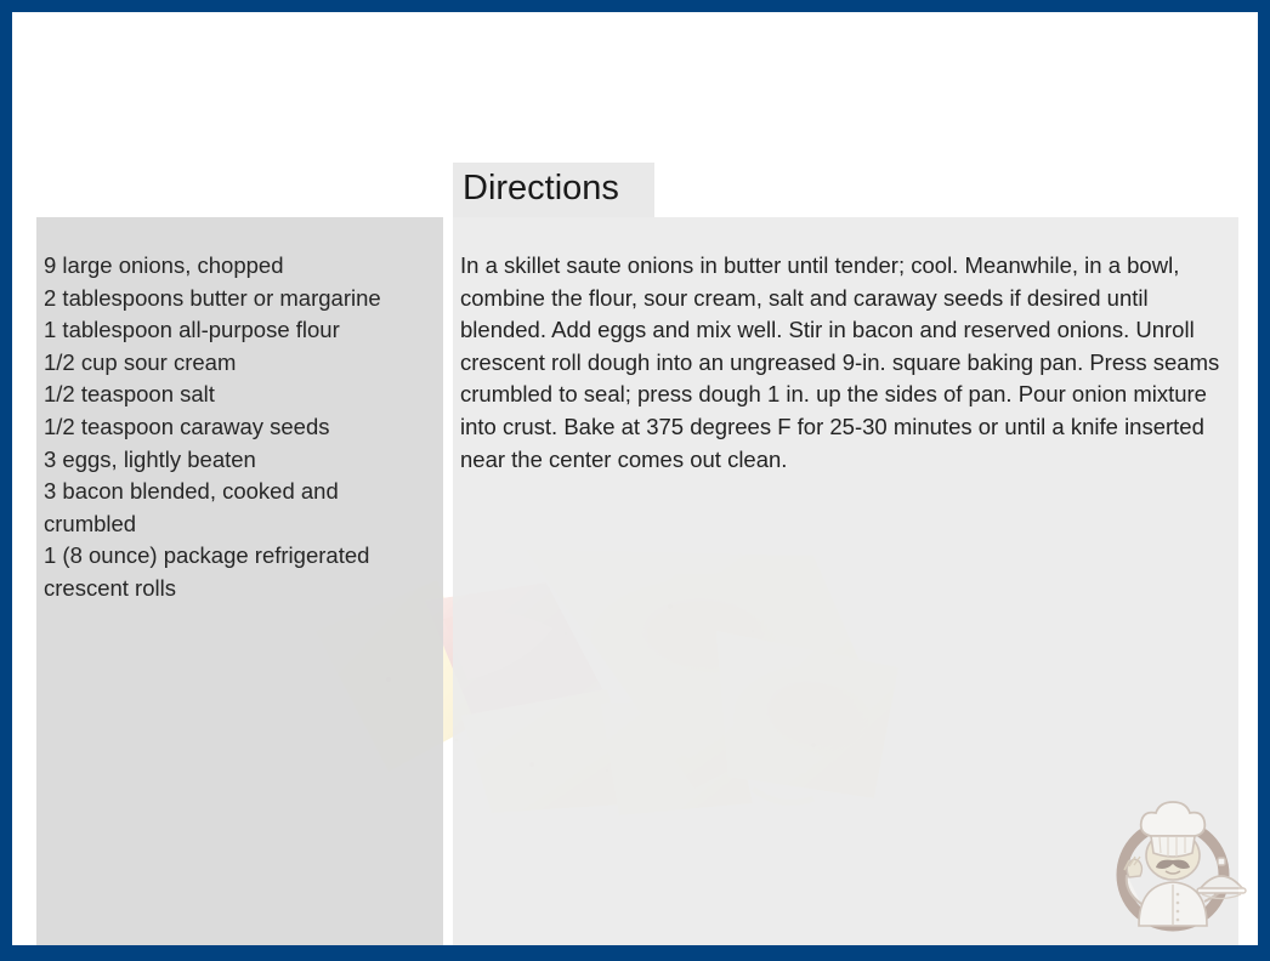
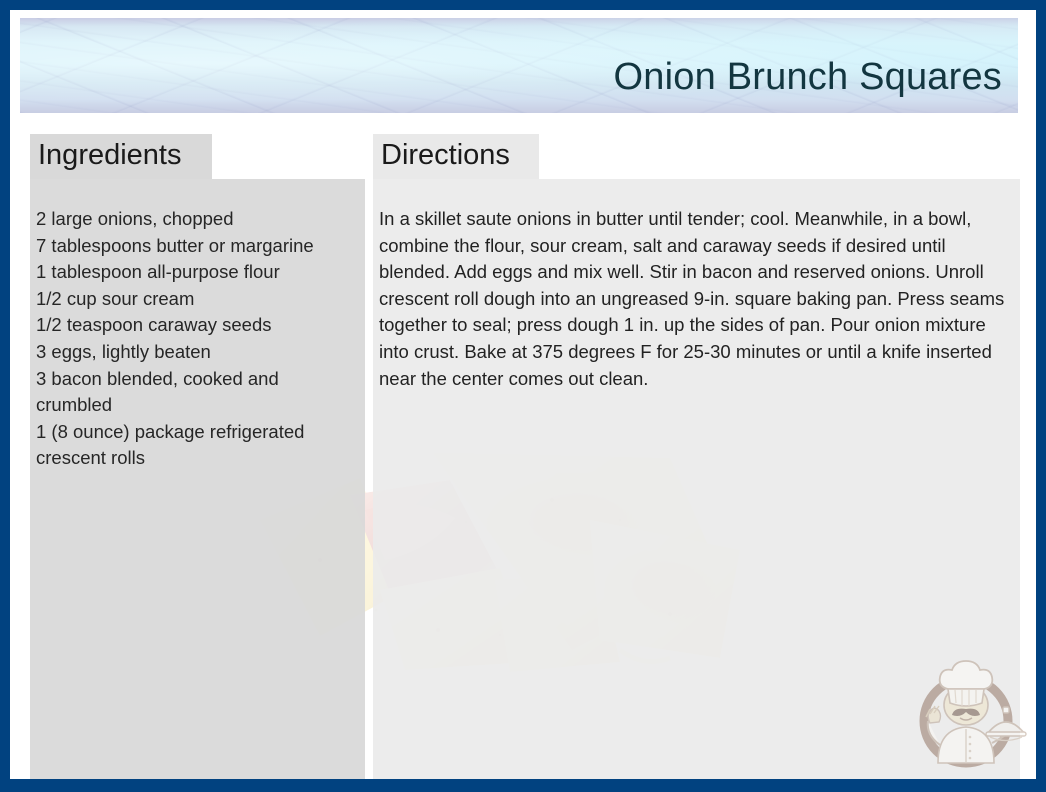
+ Onion Brunch Squares
+ Ingredients
- 9 large onions, chopped
+ 2 large onions, chopped
- 2 tablespoons butter or margarine
+ 7 tablespoons butter or margarine
  1 tablespoon all-purpose flour
  1/2 cup sour cream
- 1/2 teaspoon salt
  1/2 teaspoon caraway seeds
  3 eggs, lightly beaten
  3 bacon blended, cooked and crumbled
  1 (8 ounce) package refrigerated crescent rolls
  Directions
- In a skillet saute onions in butter until tender; cool. Meanwhile, in a bowl, combine the flour, sour cream, salt and caraway seeds if desired until blended. Add eggs and mix well. Stir in bacon and reserved onions. Unroll crescent roll dough into an ungreased 9-in. square baking pan. Press seams crumbled to seal; press dough 1 in. up the sides of pan. Pour onion mixture into crust. Bake at 375 degrees F for 25-30 minutes or until a knife inserted near the center comes out clean.
+ In a skillet saute onions in butter until tender; cool. Meanwhile, in a bowl, combine the flour, sour cream, salt and caraway seeds if desired until blended. Add eggs and mix well. Stir in bacon and reserved onions. Unroll crescent roll dough into an ungreased 9-in. square baking pan. Press seams together to seal; press dough 1 in. up the sides of pan. Pour onion mixture into crust. Bake at 375 degrees F for 25-30 minutes or until a knife inserted near the center comes out clean.
